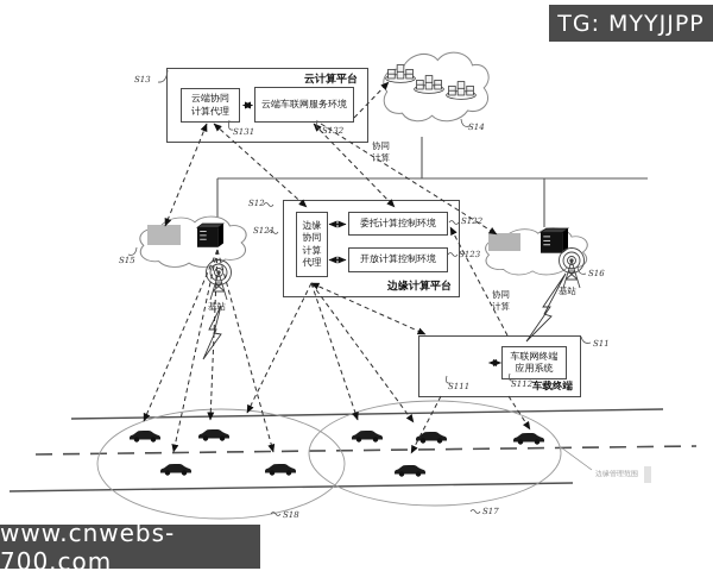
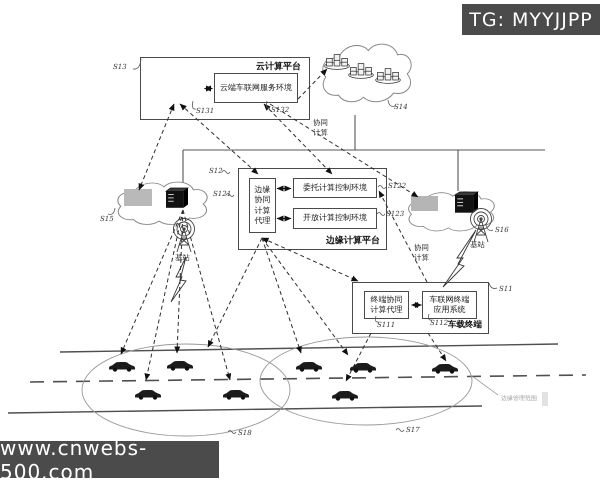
  云计算平台
- 云端协同计算代理
  云端车联网服务环境
  S13
  S131
  S132
  S14
  协同计算
  边缘计算平台
  边缘协同计算代理
  委托计算控制环境
  开放计算控制环境
  S12
  S12
  S122
  S123
  协同计算
  S15
  S16
  基站
  车载终端
+ 终端协同计算代理
  车联网终端应用系统
  S11
  S111
  S112
  S18
  S17
  TG: MYYJJPP
- www.cnwebs-700.com
+ www.cnwebs-500.com
